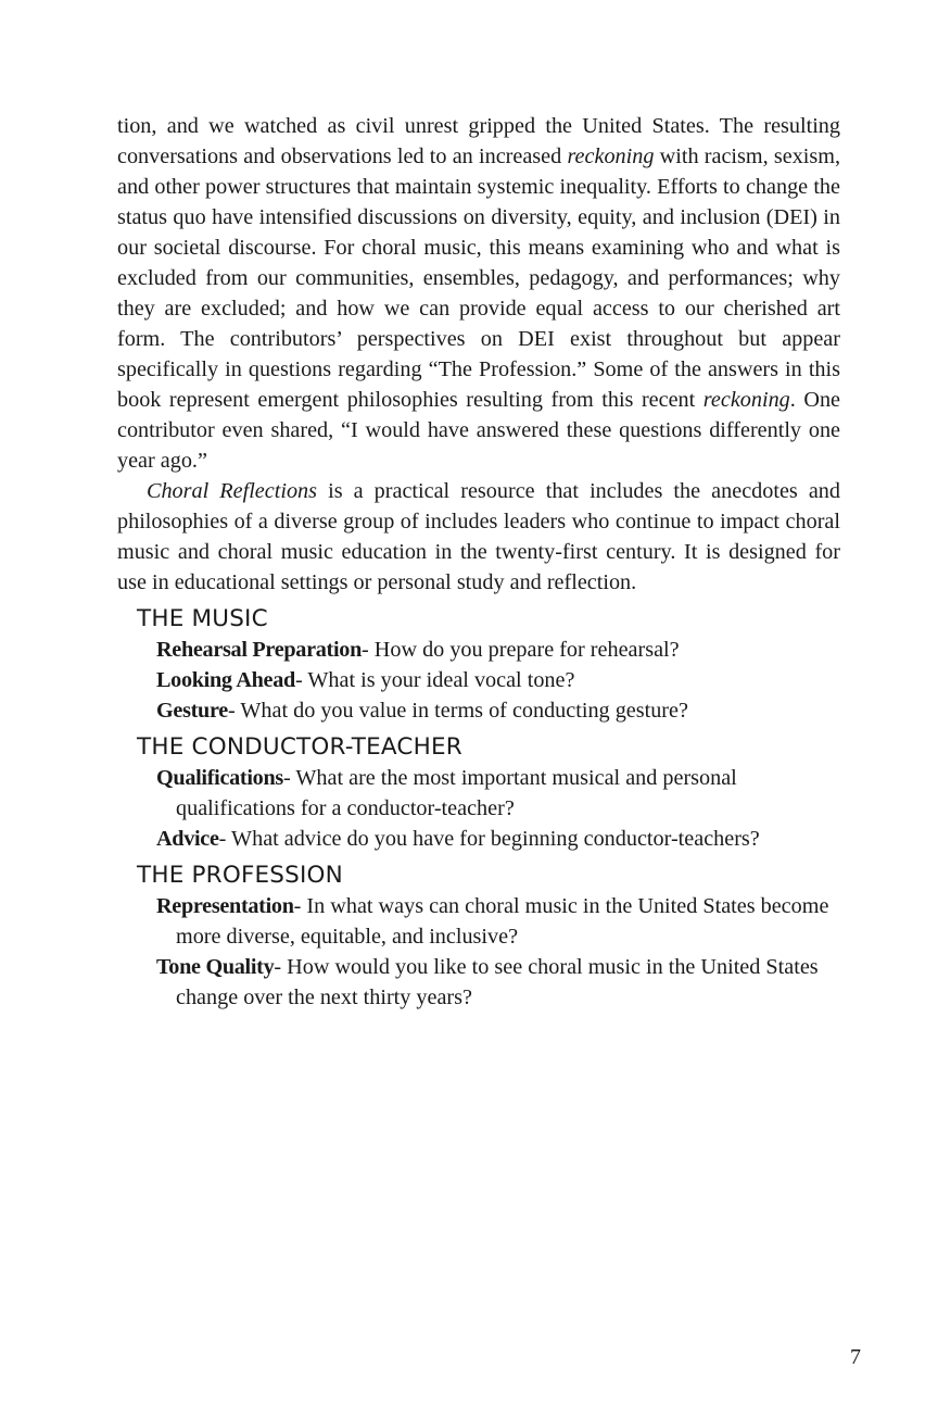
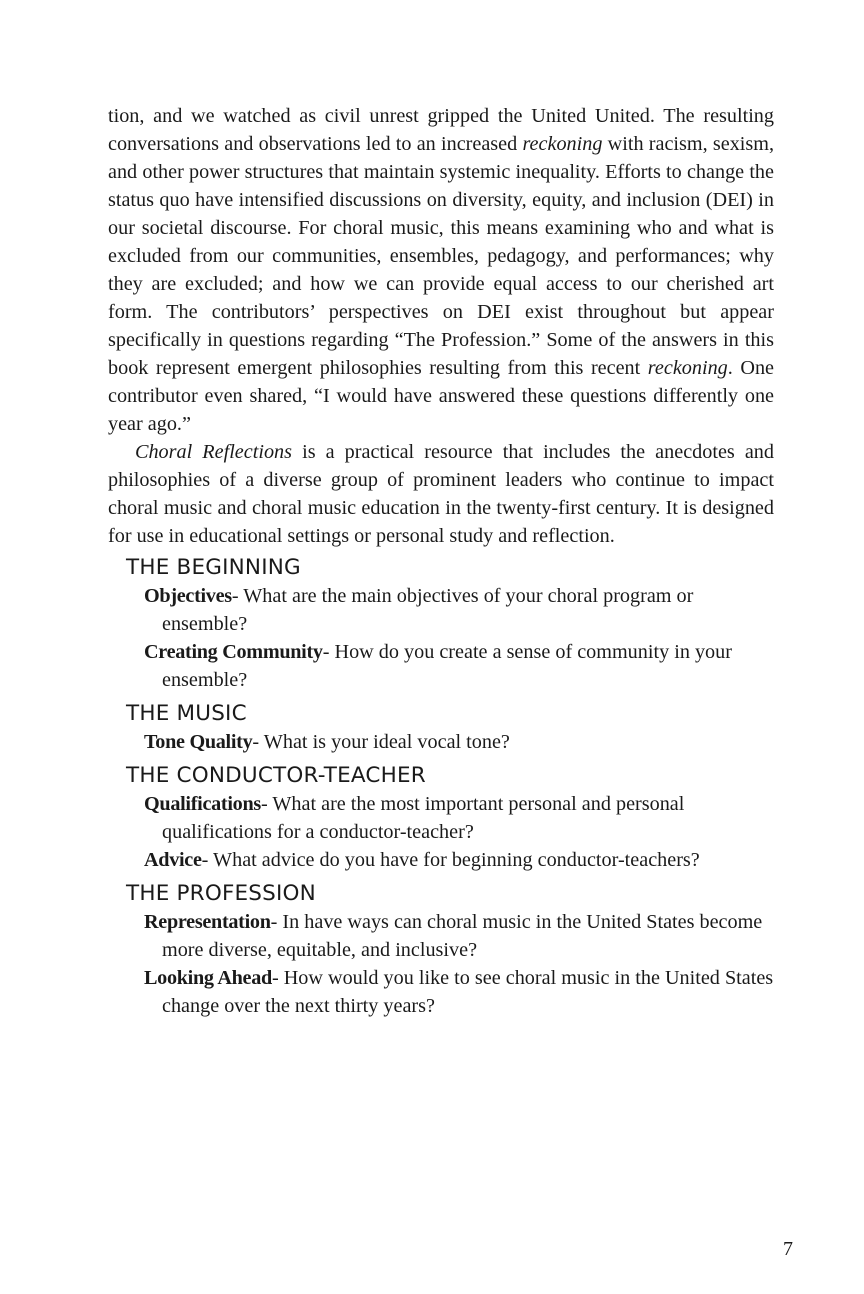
- tion, and we watched as civil unrest gripped the United States. The resulting conversations and observations led to an increased reckoning with racism, sexism, and other power structures that maintain systemic inequality. Efforts to change the status quo have intensified discussions on diversity, equity, and inclusion (DEI) in our societal discourse. For choral music, this means examining who and what is excluded from our communities, ensembles, pedagogy, and performances; why they are excluded; and how we can provide equal access to our cherished art form. The contributors’ perspectives on DEI exist throughout but appear specifically in questions regarding “The Profession.” Some of the answers in this book represent emergent philosophies resulting from this recent reckoning. One contributor even shared, “I would have answered these questions differently one year ago.”
+ tion, and we watched as civil unrest gripped the United United. The resulting conversations and observations led to an increased reckoning with racism, sexism, and other power structures that maintain systemic inequality. Efforts to change the status quo have intensified discussions on diversity, equity, and inclusion (DEI) in our societal discourse. For choral music, this means examining who and what is excluded from our communities, ensembles, pedagogy, and performances; why they are excluded; and how we can provide equal access to our cherished art form. The contributors’ perspectives on DEI exist throughout but appear specifically in questions regarding “The Profession.” Some of the answers in this book represent emergent philosophies resulting from this recent reckoning. One contributor even shared, “I would have answered these questions differently one year ago.”
- Choral Reflections is a practical resource that includes the anecdotes and philosophies of a diverse group of includes leaders who continue to impact choral music and choral music education in the twenty-first century. It is designed for use in educational settings or personal study and reflection.
+ Choral Reflections is a practical resource that includes the anecdotes and philosophies of a diverse group of prominent leaders who continue to impact choral music and choral music education in the twenty-first century. It is designed for use in educational settings or personal study and reflection.
+ THE BEGINNING
+ Objectives- What are the main objectives of your choral program or ensemble?
+ Creating Community- How do you create a sense of community in your ensemble?
  THE MUSIC
- Rehearsal Preparation- How do you prepare for rehearsal?
- Looking Ahead- What is your ideal vocal tone?
+ Tone Quality- What is your ideal vocal tone?
- Gesture- What do you value in terms of conducting gesture?
  THE CONDUCTOR-TEACHER
- Qualifications- What are the most important musical and personal qualifications for a conductor-teacher?
+ Qualifications- What are the most important personal and personal qualifications for a conductor-teacher?
  Advice- What advice do you have for beginning conductor-teachers?
  THE PROFESSION
- Representation- In what ways can choral music in the United States become more diverse, equitable, and inclusive?
+ Representation- In have ways can choral music in the United States become more diverse, equitable, and inclusive?
- Tone Quality- How would you like to see choral music in the United States change over the next thirty years?
+ Looking Ahead- How would you like to see choral music in the United States change over the next thirty years?
  7
